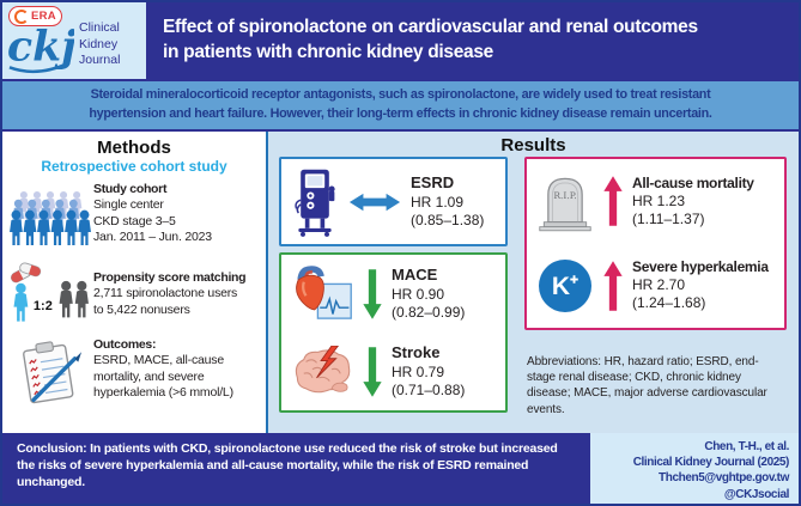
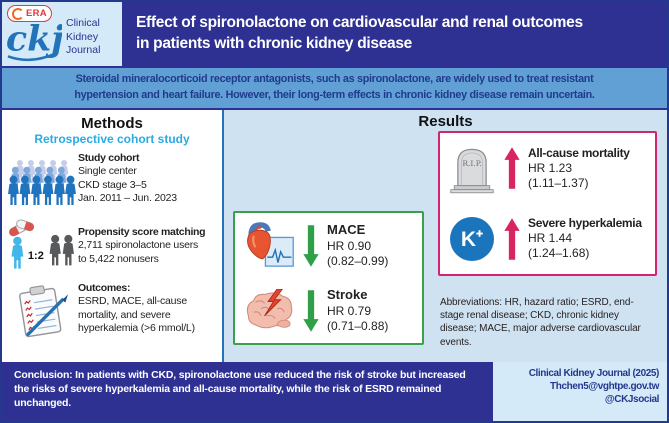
  ERA
  ckj
  Clinical
  Kidney
  Journal
  Effect of spironolactone on cardiovascular and renal outcomes
  in patients with chronic kidney disease
  Steroidal mineralocorticoid receptor antagonists, such as spironolactone, are widely used to treat resistant
  hypertension and heart failure. However, their long-term effects in chronic kidney disease remain uncertain.
  Methods
  Retrospective cohort study
  Study cohort
  Single center
  CKD stage 3–5
  Jan. 2011 – Jun. 2023
  1:2
  Propensity score matching
  2,711 spironolactone users
  to 5,422 nonusers
  Outcomes:
  ESRD, MACE, all-cause
  mortality, and severe
  hyperkalemia (>6 mmol/L)
  Results
- ESRD
- HR 1.09
- (0.85–1.38)
  MACE
  HR 0.90
  (0.82–0.99)
  Stroke
  HR 0.79
  (0.71–0.88)
  R.I.P.
  All-cause mortality
  HR 1.23
  (1.11–1.37)
  K⁺
  Severe hyperkalemia
- HR 2.70
+ HR 1.44
  (1.24–1.68)
  Abbreviations: HR, hazard ratio; ESRD, end-stage renal disease; CKD, chronic kidney disease; MACE, major adverse cardiovascular events.
  Conclusion: In patients with CKD, spironolactone use reduced the risk of stroke but increased the risks of severe hyperkalemia and all-cause mortality, while the risk of ESRD remained unchanged.
- Chen, T-H., et al.
  Clinical Kidney Journal (2025)
  Thchen5@vghtpe.gov.tw
  @CKJsocial
